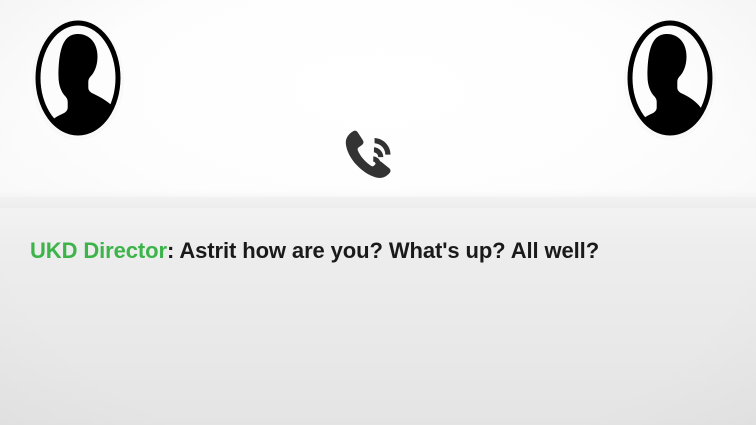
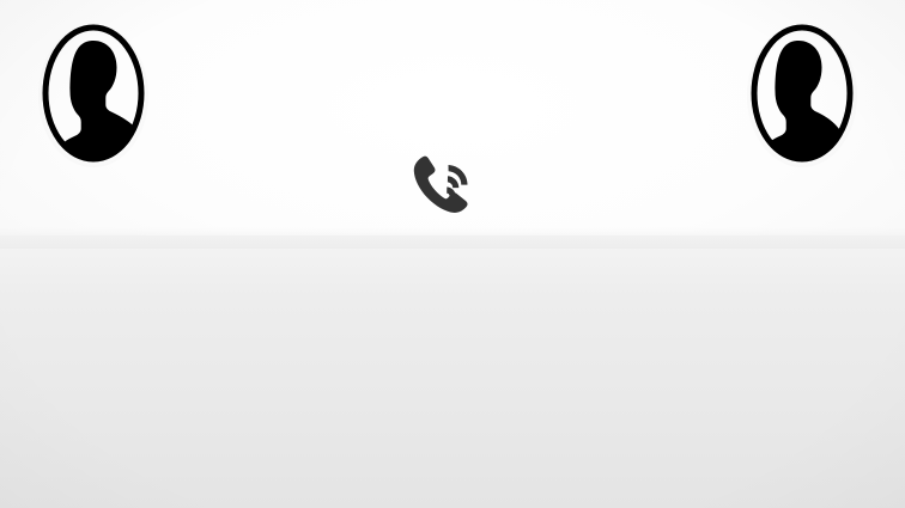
- UKD Director: Astrit how are you? What's up? All well?
